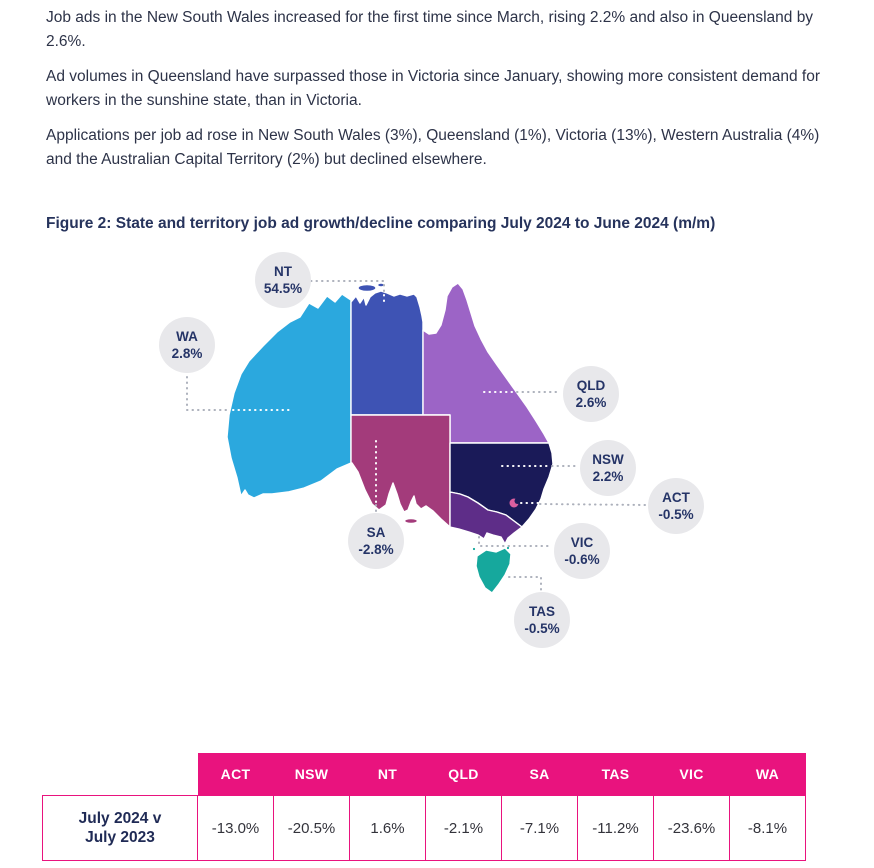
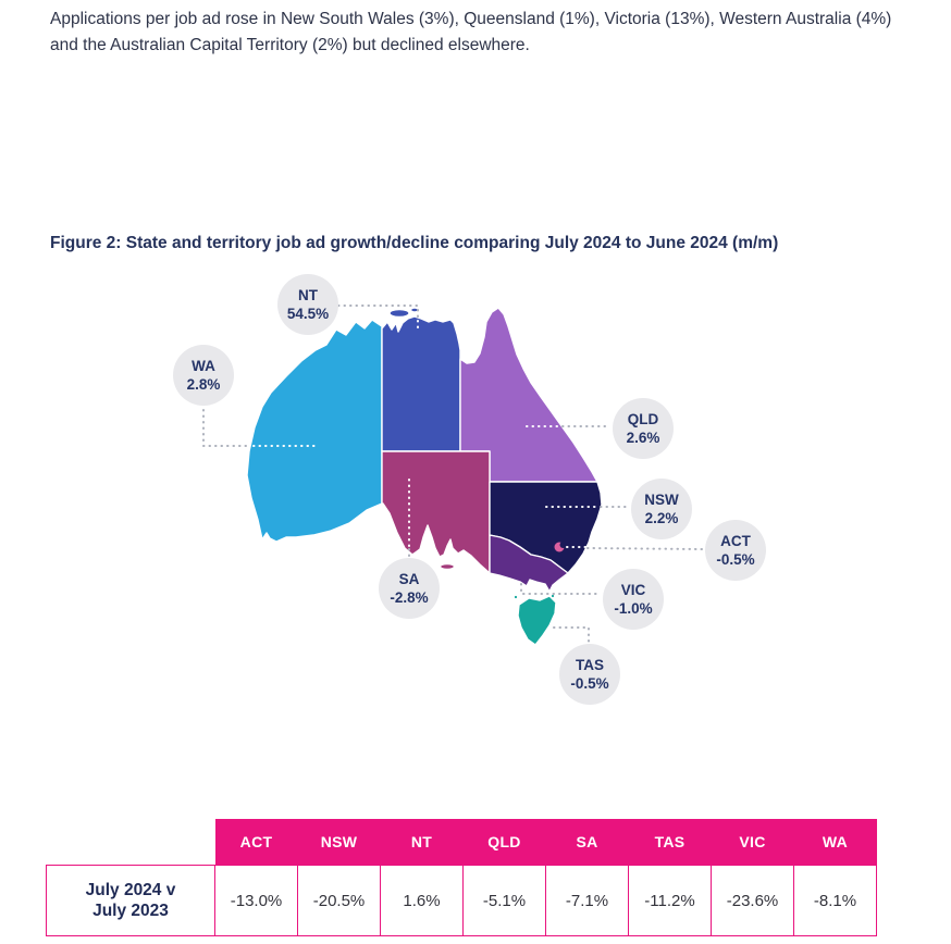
- Job ads in the New South Wales increased for the first time since March, rising 2.2% and also in Queensland by 2.6%.
- Ad volumes in Queensland have surpassed those in Victoria since January, showing more consistent demand for workers in the sunshine state, than in Victoria.
  Applications per job ad rose in New South Wales (3%), Queensland (1%), Victoria (13%), Western Australia (4%) and the Australian Capital Territory (2%) but declined elsewhere.
  Figure 2: State and territory job ad growth/decline comparing July 2024 to June 2024 (m/m)
  NT
  54.5%
  WA
  2.8%
  QLD
  2.6%
  NSW
  2.2%
  ACT
  -0.5%
  SA
  -2.8%
  VIC
- -0.6%
+ -1.0%
  TAS
  -0.5%
  	ACT	NSW	NT	QLD	SA	TAS	VIC	WA
- July 2024 v July 2023	-13.0%	-20.5%	1.6%	-2.1%	-7.1%	-11.2%	-23.6%	-8.1%
+ July 2024 v July 2023	-13.0%	-20.5%	1.6%	-5.1%	-7.1%	-11.2%	-23.6%	-8.1%
